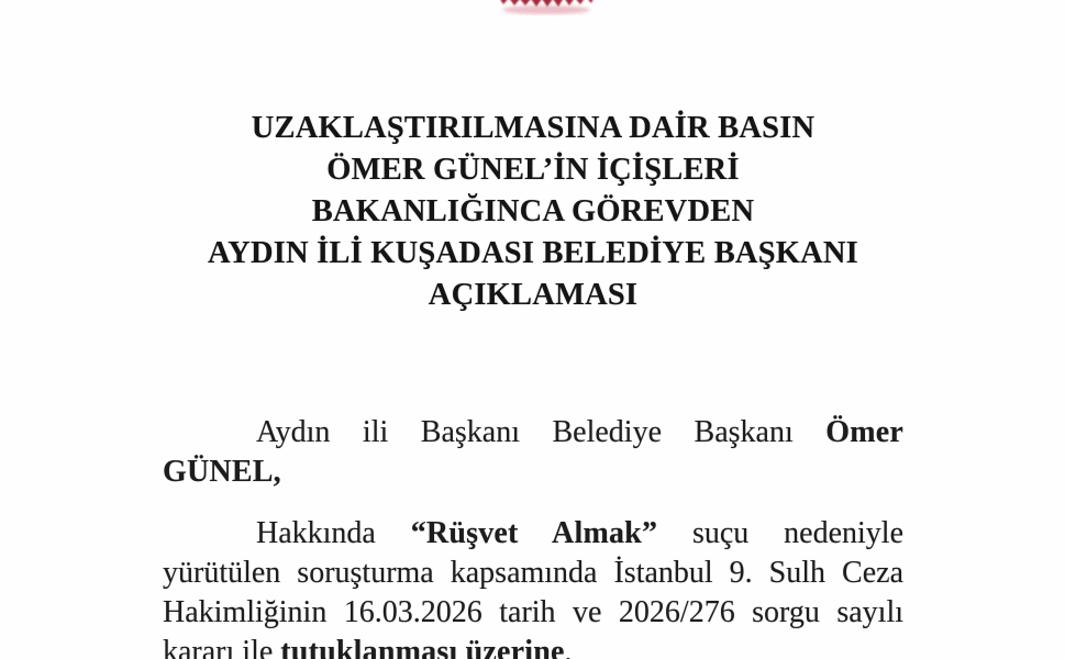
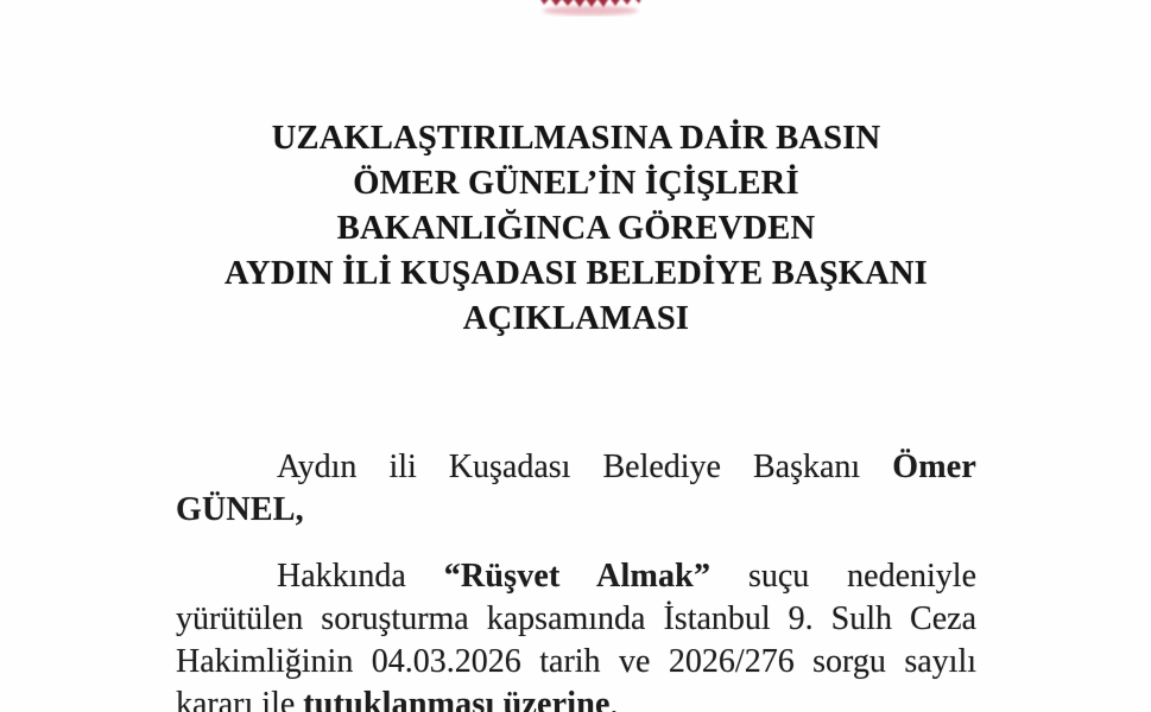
  UZAKLAŞTIRILMASINA DAİR BASIN
  ÖMER GÜNEL’İN İÇİŞLERİ
  BAKANLIĞINCA GÖREVDEN
  AYDIN İLİ KUŞADASI BELEDİYE BAŞKANI
  AÇIKLAMASI
- Aydın ili Başkanı Belediye Başkanı Ömer GÜNEL,
+ Aydın ili Kuşadası Belediye Başkanı Ömer GÜNEL,
- Hakkında “Rüşvet Almak” suçu nedeniyle yürütülen soruşturma kapsamında İstanbul 9. Sulh Ceza Hakimliğinin 16.03.2026 tarih ve 2026/276 sorgu sayılı kararı ile tutuklanması üzerine,
+ Hakkında “Rüşvet Almak” suçu nedeniyle yürütülen soruşturma kapsamında İstanbul 9. Sulh Ceza Hakimliğinin 04.03.2026 tarih ve 2026/276 sorgu sayılı kararı ile tutuklanması üzerine,
